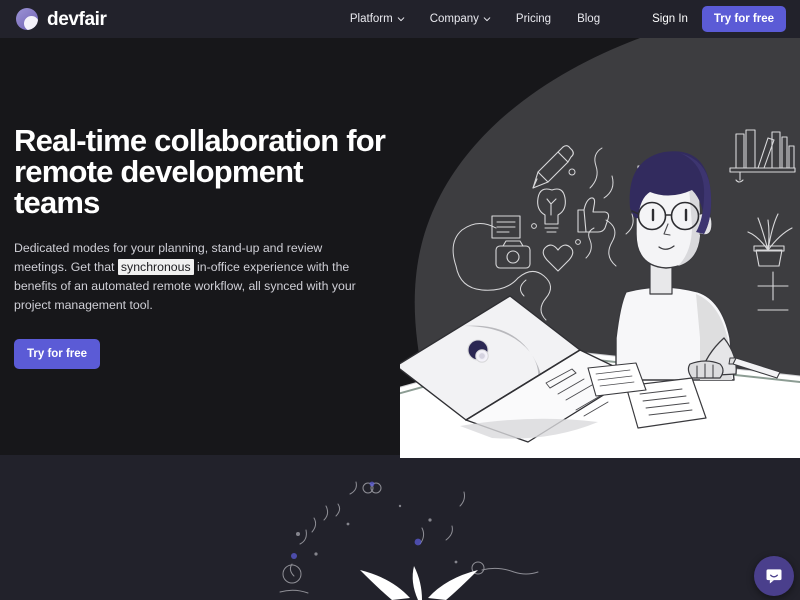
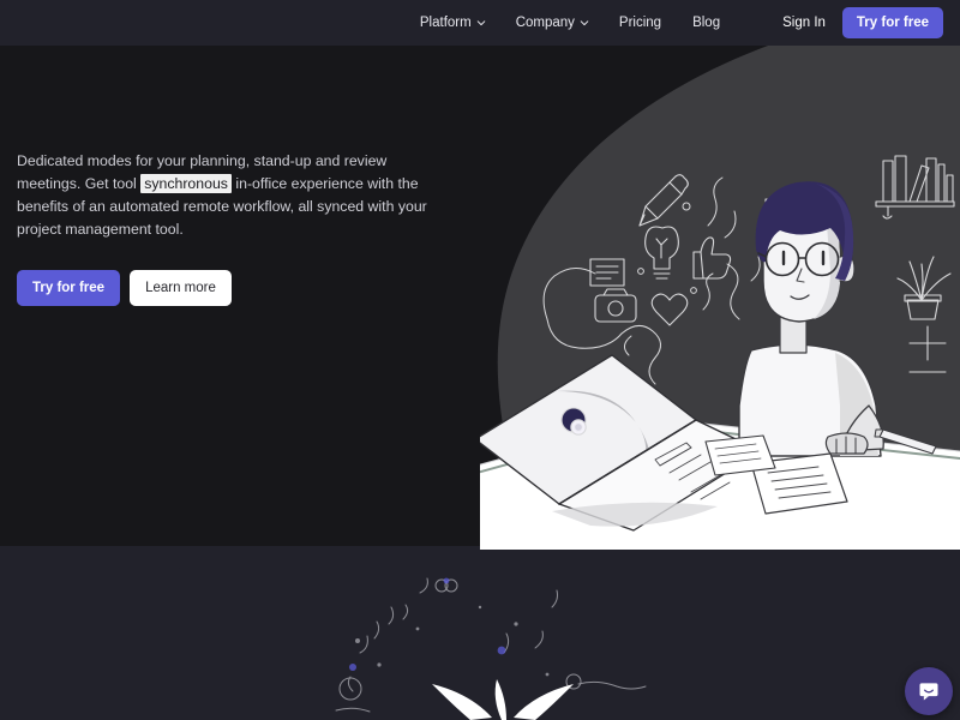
- devfair
  Platform
  Company
  Pricing
  Blog
  Sign In
  Try for free
- Real-time collaboration for remote development teams
- Dedicated modes for your planning, stand-up and review meetings. Get that synchronous in-office experience with the benefits of an automated remote workflow, all synced with your project management tool.
+ Dedicated modes for your planning, stand-up and review meetings. Get tool synchronous in-office experience with the benefits of an automated remote workflow, all synced with your project management tool.
  Try for free
+ Learn more
